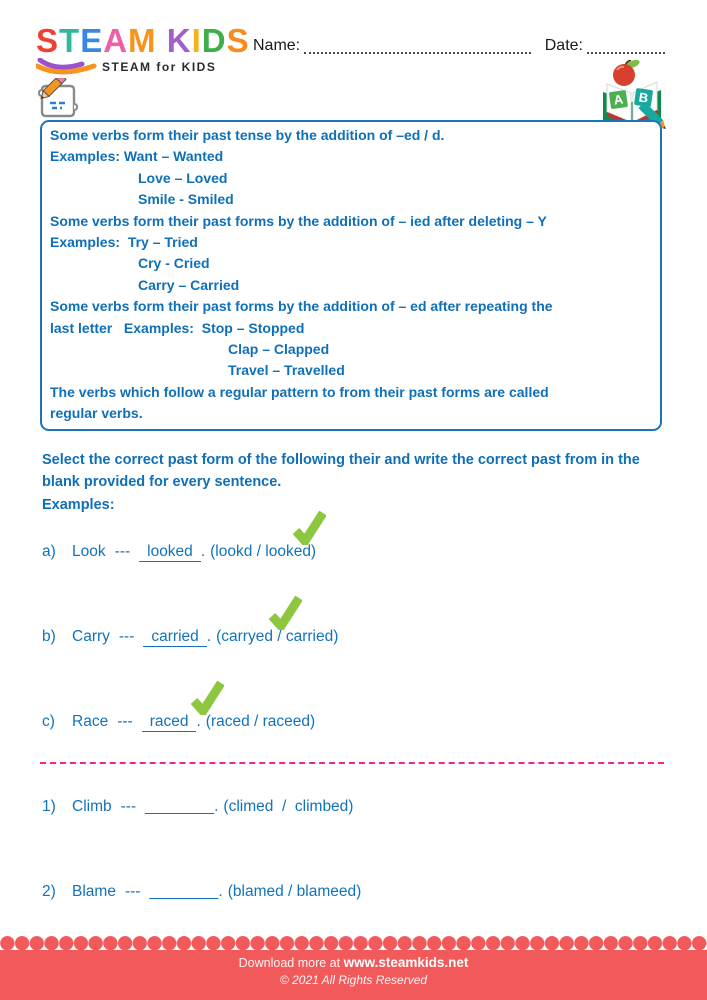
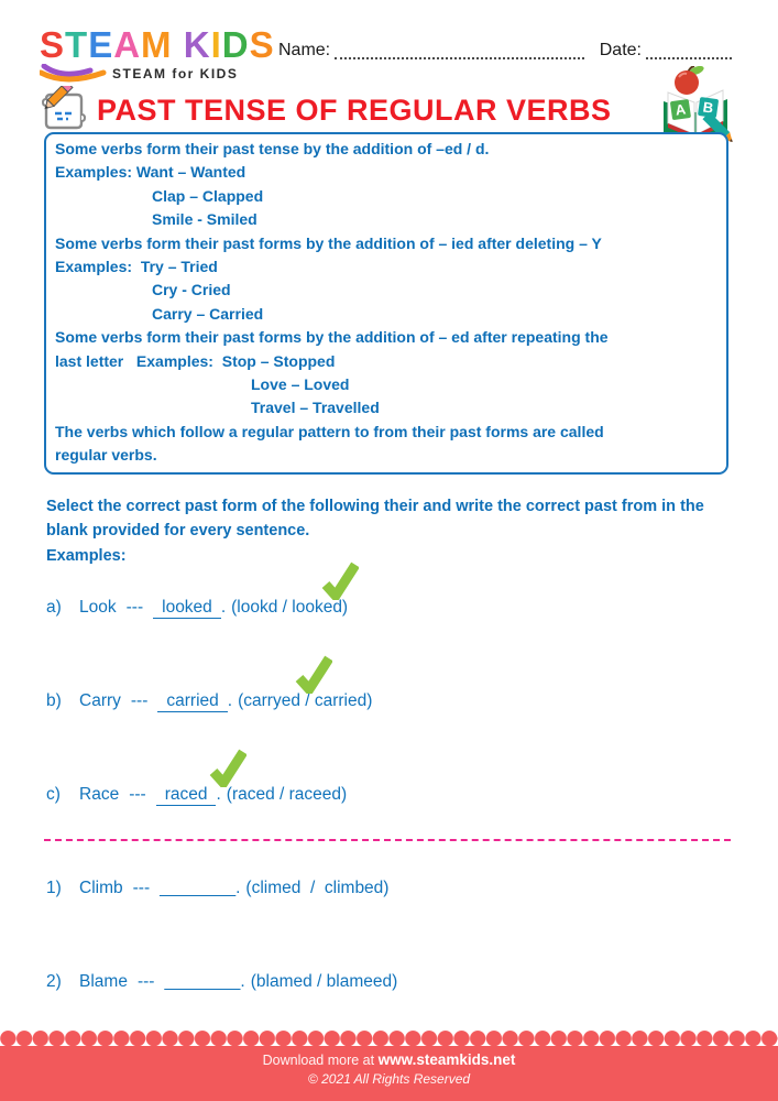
  STEAM KIDS
  STEAM for KIDS
  Name:
  Date:
+ PAST TENSE OF REGULAR VERBS
  Some verbs form their past tense by the addition of –ed / d.
  Examples: Want – Wanted
- Love – Loved
+ Clap – Clapped
  Smile - Smiled
  Some verbs form their past forms by the addition of – ied after deleting – Y
  Examples: Try – Tried
  Cry - Cried
  Carry – Carried
  Some verbs form their past forms by the addition of – ed after repeating the
  last letter Examples: Stop – Stopped
- Clap – Clapped
+ Love – Loved
  Travel – Travelled
  The verbs which follow a regular pattern to from their past forms are called
  regular verbs.
  Select the correct past form of the following their and write the correct past from in the blank provided for every sentence.
  Examples:
  a)
  Look
  ---
  looked
  .
  (lookd / looked)
  b)
  Carry
  ---
  carried
  .
  (carryed / carried)
  c)
  Race
  ---
  raced
  .
  (raced / raceed)
  1)
  Climb
  ---
  ________
  .
  (climed / climbed)
  2)
  Blame
  ---
  ________
  .
  (blamed / blameed)
  Download more at www.steamkids.net
  © 2021 All Rights Reserved
